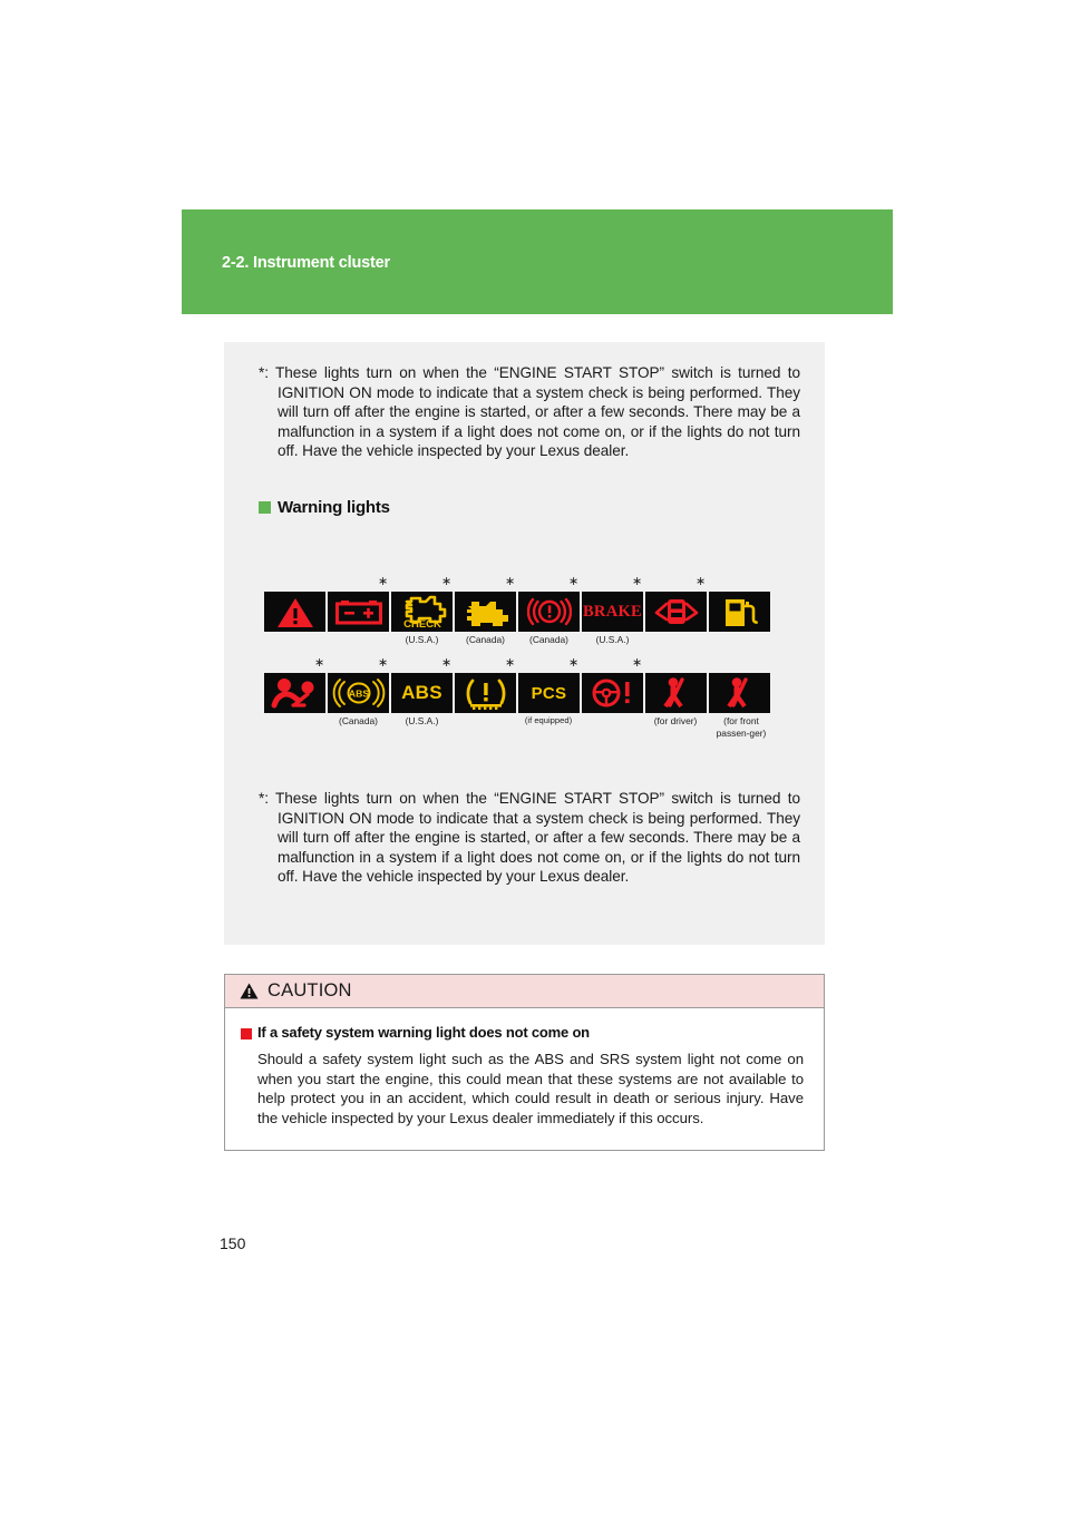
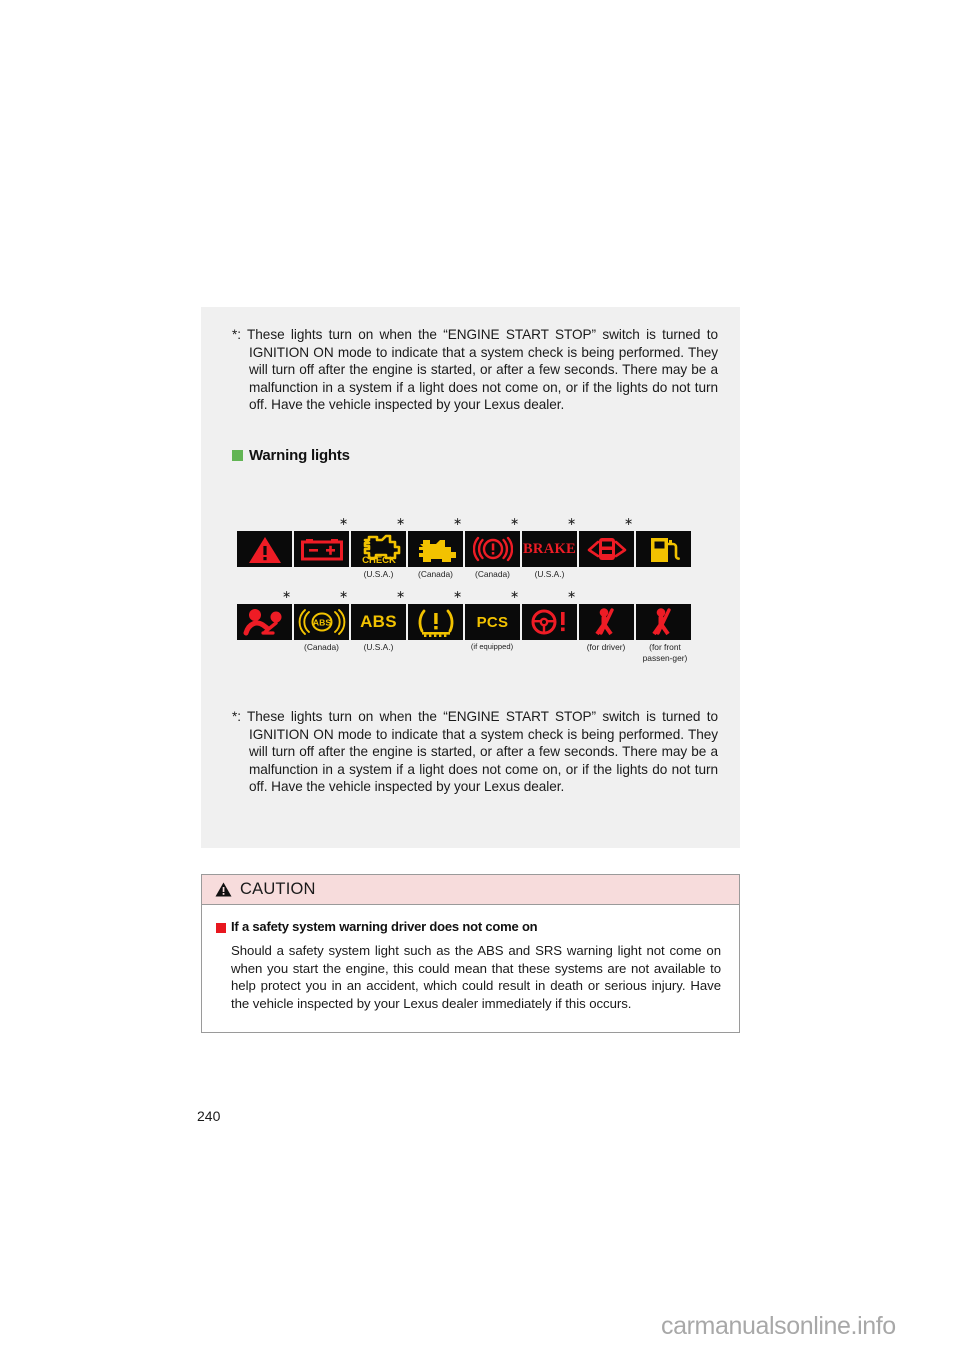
- 2-2. Instrument cluster
  *: These lights turn on when the “ENGINE START STOP” switch is turned to IGNITION ON mode to indicate that a system check is being performed. They will turn off after the engine is started, or after a few seconds. There may be a malfunction in a system if a light does not come on, or if the lights do not turn off. Have the vehicle inspected by your Lexus dealer.
  Warning lights
  ∗
  ∗
  ∗
  ∗
  ∗
  ∗
  CHECK
  BRAKE
  (U.S.A.)
  (Canada)
  (Canada)
  (U.S.A.)
  ∗
  ∗
  ∗
  ∗
  ∗
  ∗
  ABS
  ABS
  PCS
  (Canada)
  (U.S.A.)
  (if equipped)
  (for driver)
  (for front passen-ger)
  *: These lights turn on when the “ENGINE START STOP” switch is turned to IGNITION ON mode to indicate that a system check is being performed. They will turn off after the engine is started, or after a few seconds. There may be a malfunction in a system if a light does not come on, or if the lights do not turn off. Have the vehicle inspected by your Lexus dealer.
  CAUTION
- If a safety system warning light does not come on
+ If a safety system warning driver does not come on
- Should a safety system light such as the ABS and SRS system light not come on when you start the engine, this could mean that these systems are not available to help protect you in an accident, which could result in death or serious injury. Have the vehicle inspected by your Lexus dealer immediately if this occurs.
+ Should a safety system light such as the ABS and SRS warning light not come on when you start the engine, this could mean that these systems are not available to help protect you in an accident, which could result in death or serious injury. Have the vehicle inspected by your Lexus dealer immediately if this occurs.
- 150
+ 240
+ carmanualsonline.info
